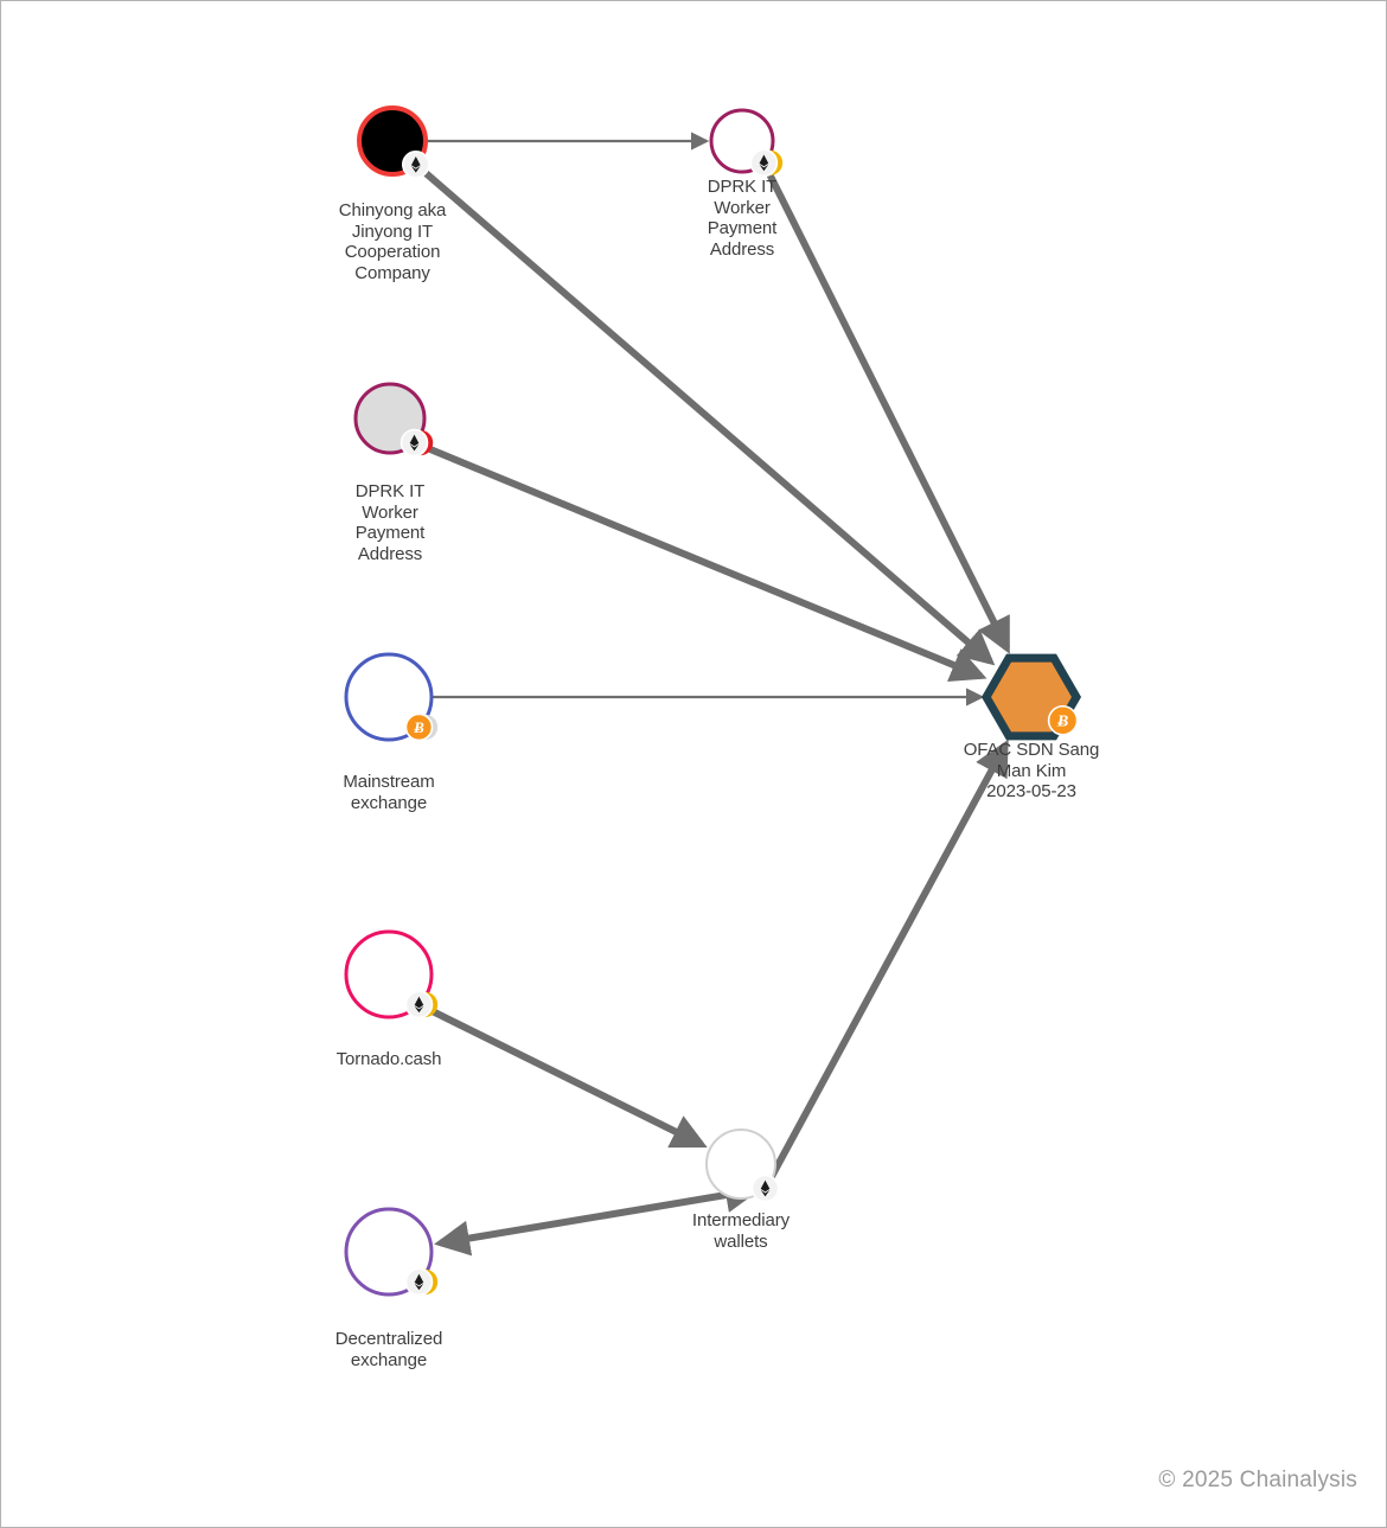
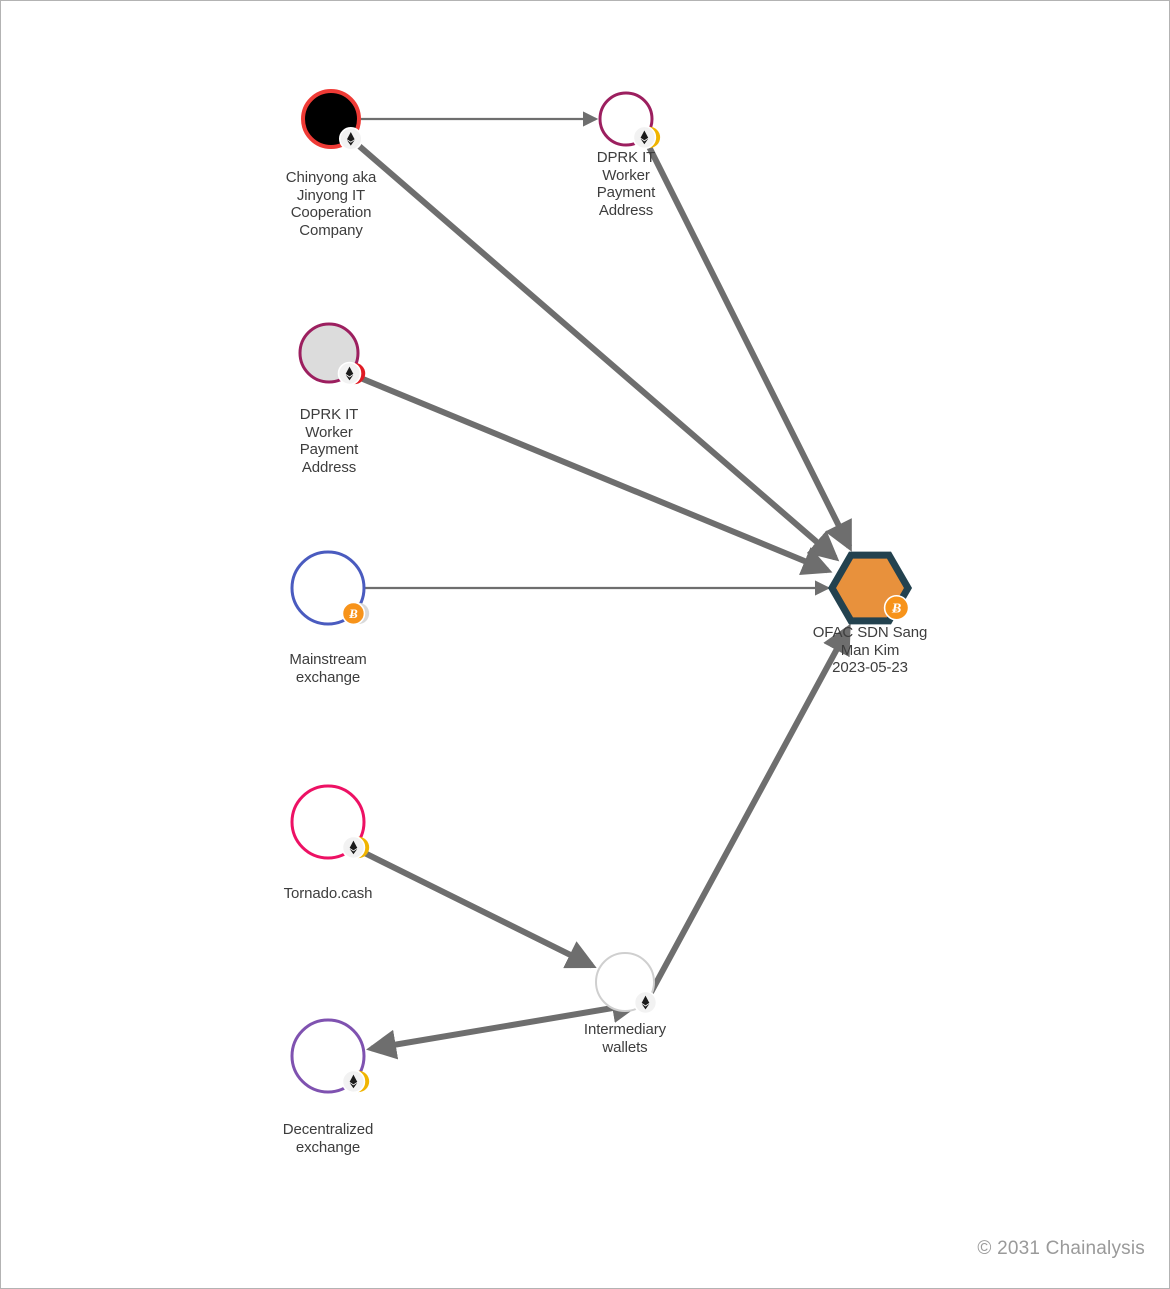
  Ƀ
  Ƀ
  Chinyong aka
  Jinyong IT
  Cooperation
  Company
  DPRK IT
  Worker
  Payment
  Address
  DPRK IT
  Worker
  Payment
  Address
  Mainstream
  exchange
  Tornado.cash
  Decentralized
  exchange
  Intermediary
  wallets
  OFAC SDN Sang
  Man Kim
  2023-05-23
- © 2025 Chainalysis
+ © 2031 Chainalysis
